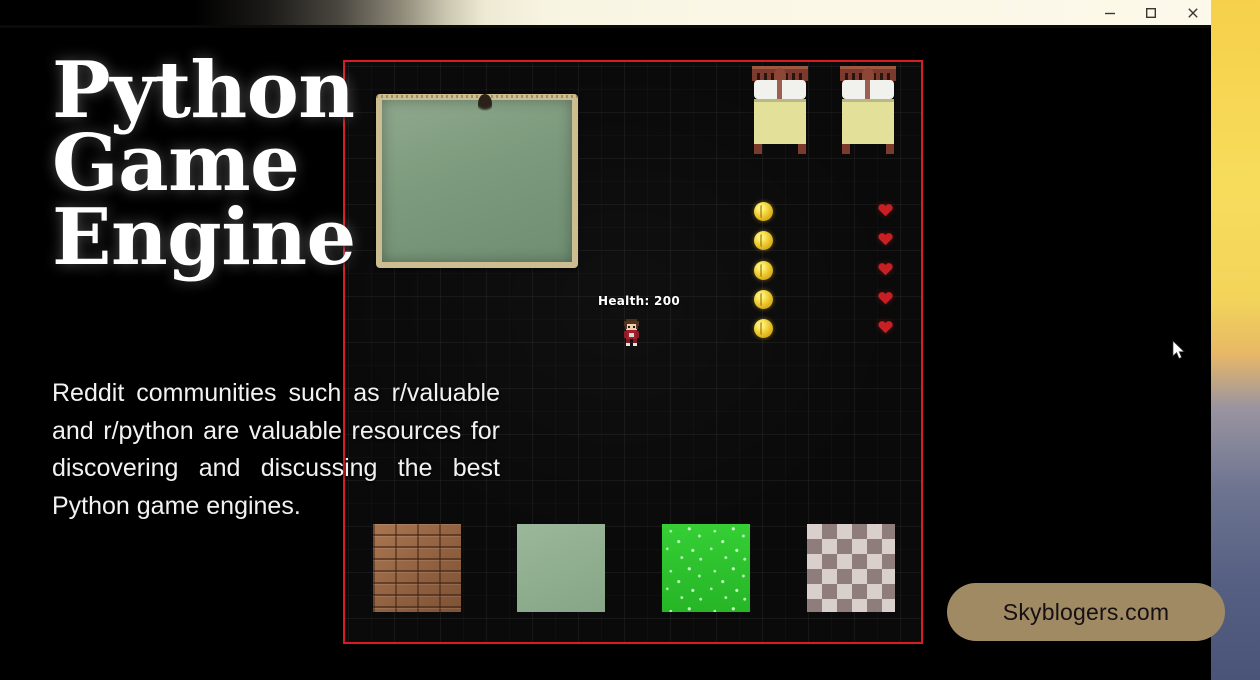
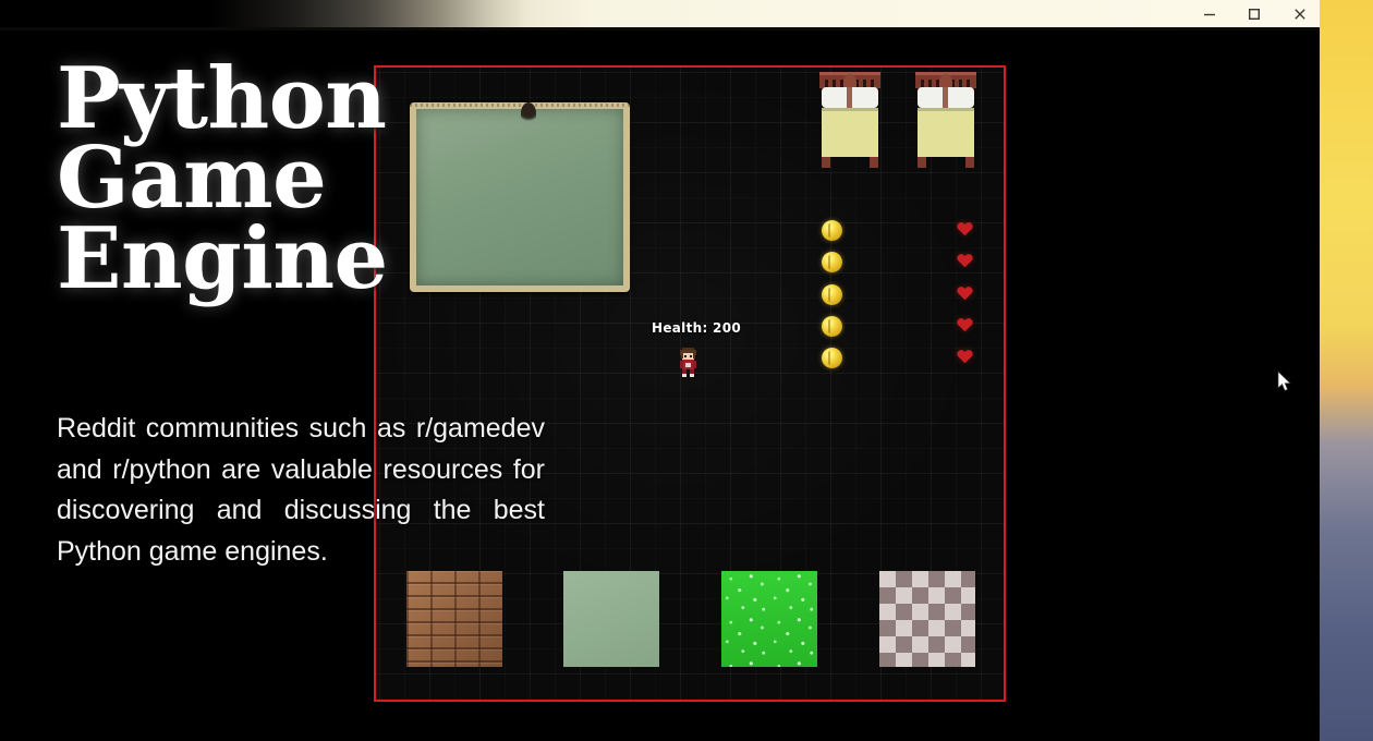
  Python Game
  Engine
- Reddit communities such as r/valuable and r/python are valuable resources for discovering and discussing the best Python game engines.
+ Reddit communities such as r/gamedev and r/python are valuable resources for discovering and discussing the best Python game engines.
  Health: 200
- Skyblogers.com
